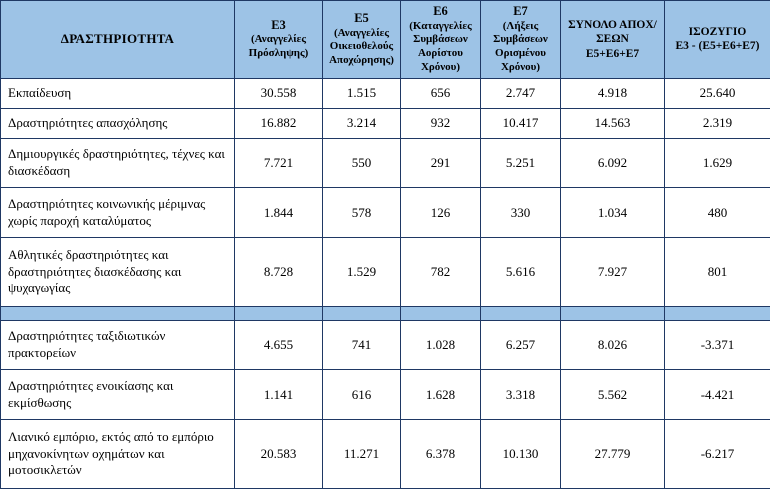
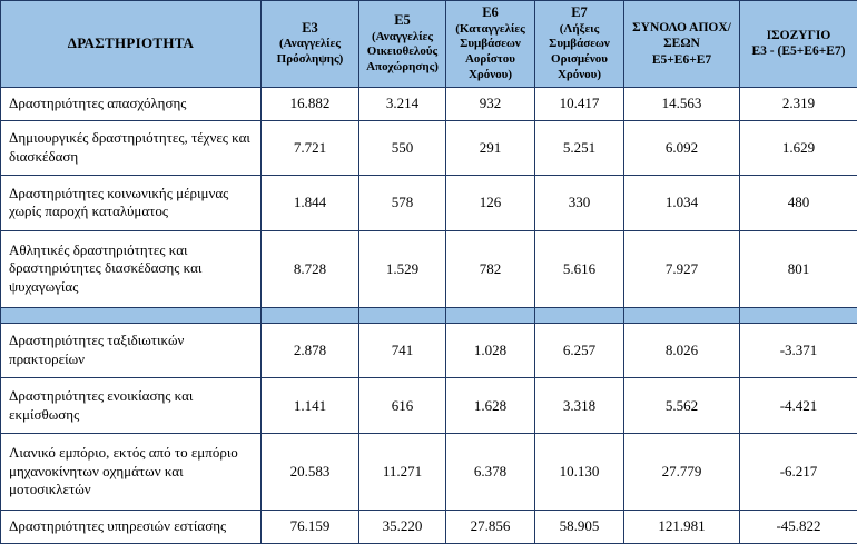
  ΔΡΑΣΤΗΡΙΟΤΗΤΑ	Ε3 (Αναγγελίες Πρόσληψης)	Ε5 (Αναγγελίες Οικειοθελούς Αποχώρησης)	Ε6 (Καταγγελίες Συμβάσεων Αορίστου Χρόνου)	Ε7 (Λήξεις Συμβάσεων Ορισμένου Χρόνου)	ΣΥΝΟΛΟ ΑΠΟΧ/ΣΕΩΝ Ε5+Ε6+Ε7	ΙΣΟΖΥΓΙΟ Ε3 - (Ε5+Ε6+Ε7)
- Εκπαίδευση	30.558	1.515	656	2.747	4.918	25.640
  Δραστηριότητες απασχόλησης	16.882	3.214	932	10.417	14.563	2.319
  Δημιουργικές δραστηριότητες, τέχνες και διασκέδαση	7.721	550	291	5.251	6.092	1.629
  Δραστηριότητες κοινωνικής μέριμνας χωρίς παροχή καταλύματος	1.844	578	126	330	1.034	480
  Αθλητικές δραστηριότητες και δραστηριότητες διασκέδασης και ψυχαγωγίας	8.728	1.529	782	5.616	7.927	801
- Δραστηριότητες ταξιδιωτικών πρακτορείων	4.655	741	1.028	6.257	8.026	-3.371
+ Δραστηριότητες ταξιδιωτικών πρακτορείων	2.878	741	1.028	6.257	8.026	-3.371
  Δραστηριότητες ενοικίασης και εκμίσθωσης	1.141	616	1.628	3.318	5.562	-4.421
  Λιανικό εμπόριο, εκτός από το εμπόριο μηχανοκίνητων οχημάτων και μοτοσικλετών	20.583	11.271	6.378	10.130	27.779	-6.217
+ Δραστηριότητες υπηρεσιών εστίασης	76.159	35.220	27.856	58.905	121.981	-45.822
